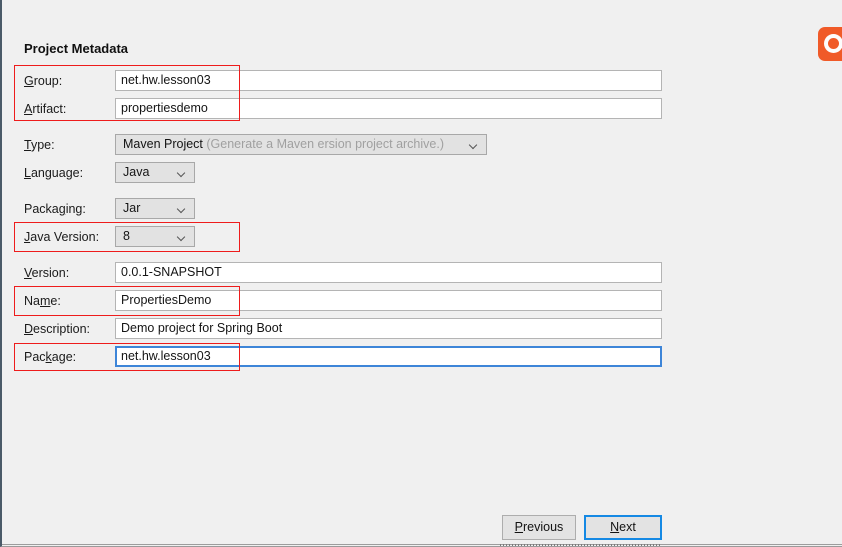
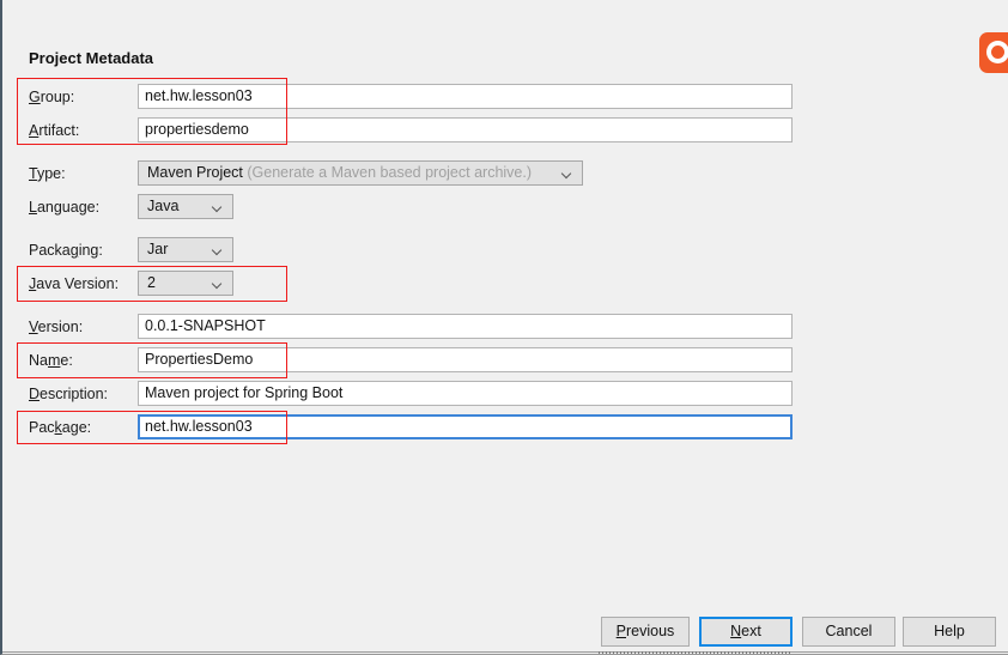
  Project Metadata
  Group:
  net.hw.lesson03
  Artifact:
  propertiesdemo
  Type:
- Maven Project (Generate a Maven ersion project archive.)
+ Maven Project (Generate a Maven based project archive.)
  Language:
  Java
  Packaging:
  Jar
  Java Version:
- 8
+ 2
  Version:
  0.0.1-SNAPSHOT
  Name:
  PropertiesDemo
  Description:
- Demo project for Spring Boot
+ Maven project for Spring Boot
  Package:
  net.hw.lesson03
  Previous
  Next
+ Cancel
+ Help
